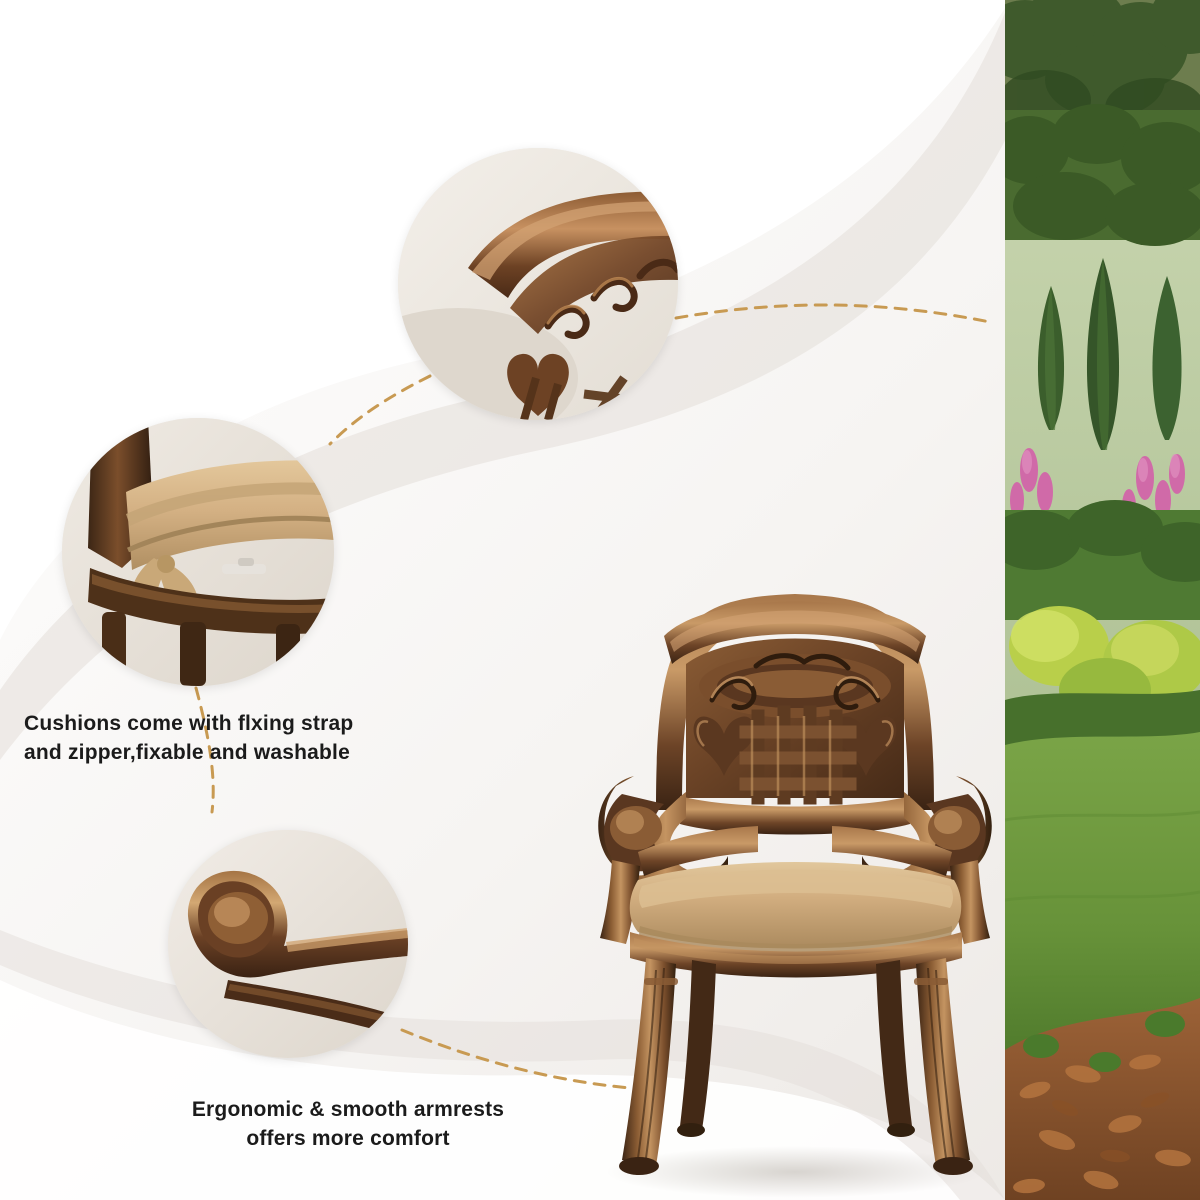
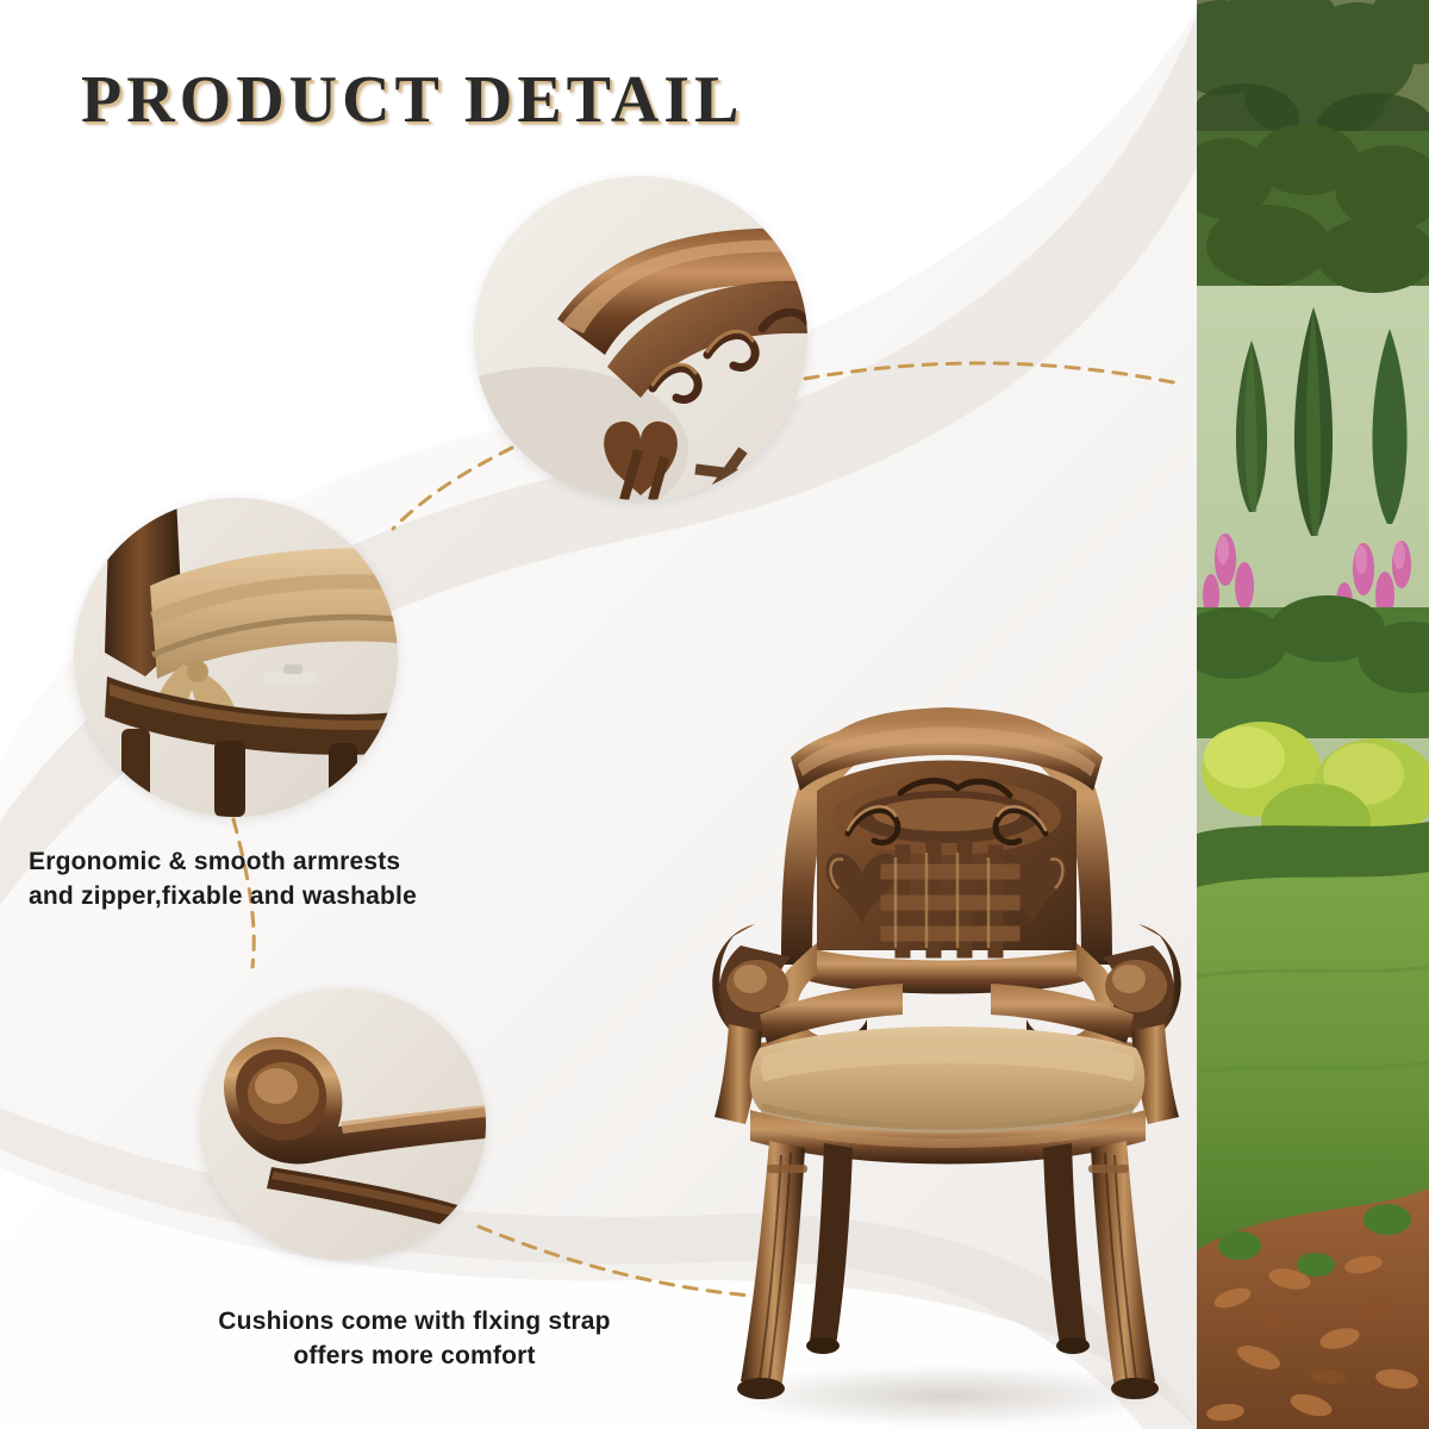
+ PRODUCT DETAIL
- Cushions come with flxing strap
+ Ergonomic & smooth armrests
  and zipper,fixable and washable
- Ergonomic & smooth armrests
+ Cushions come with flxing strap
  offers more comfort
